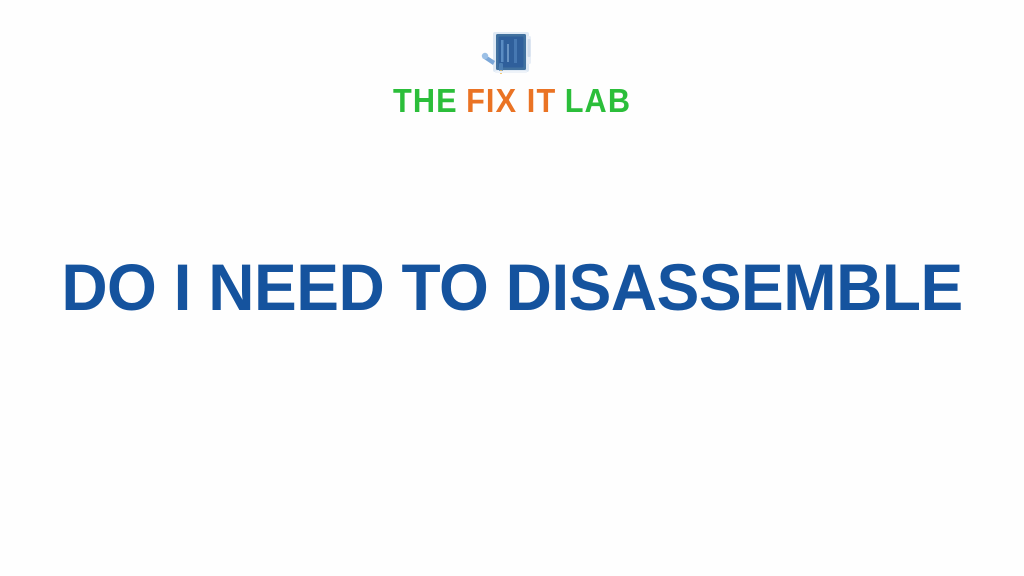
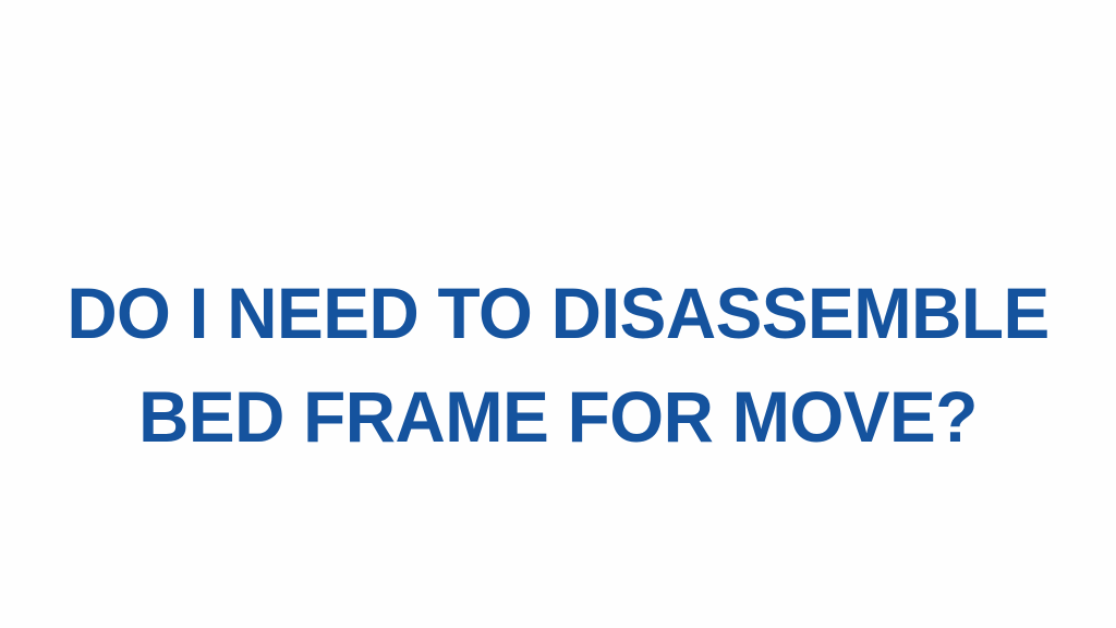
- THE FIX IT LAB
  DO I NEED TO DISASSEMBLE
+ BED FRAME FOR MOVE?
